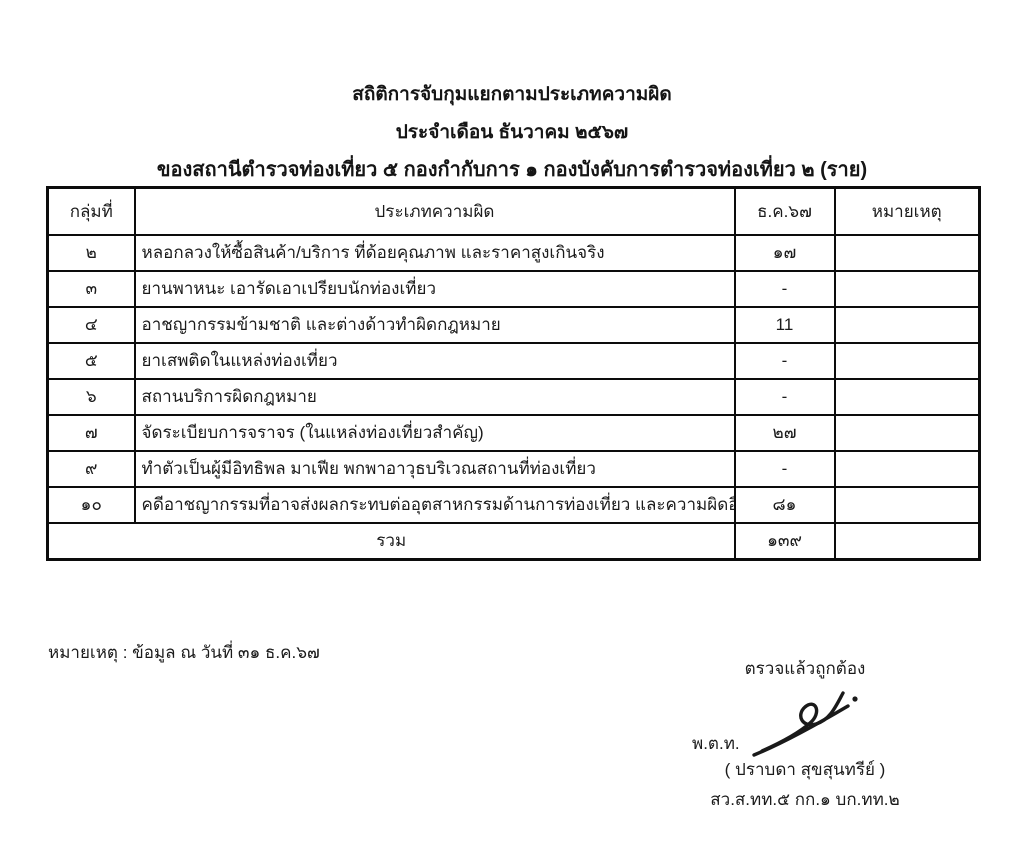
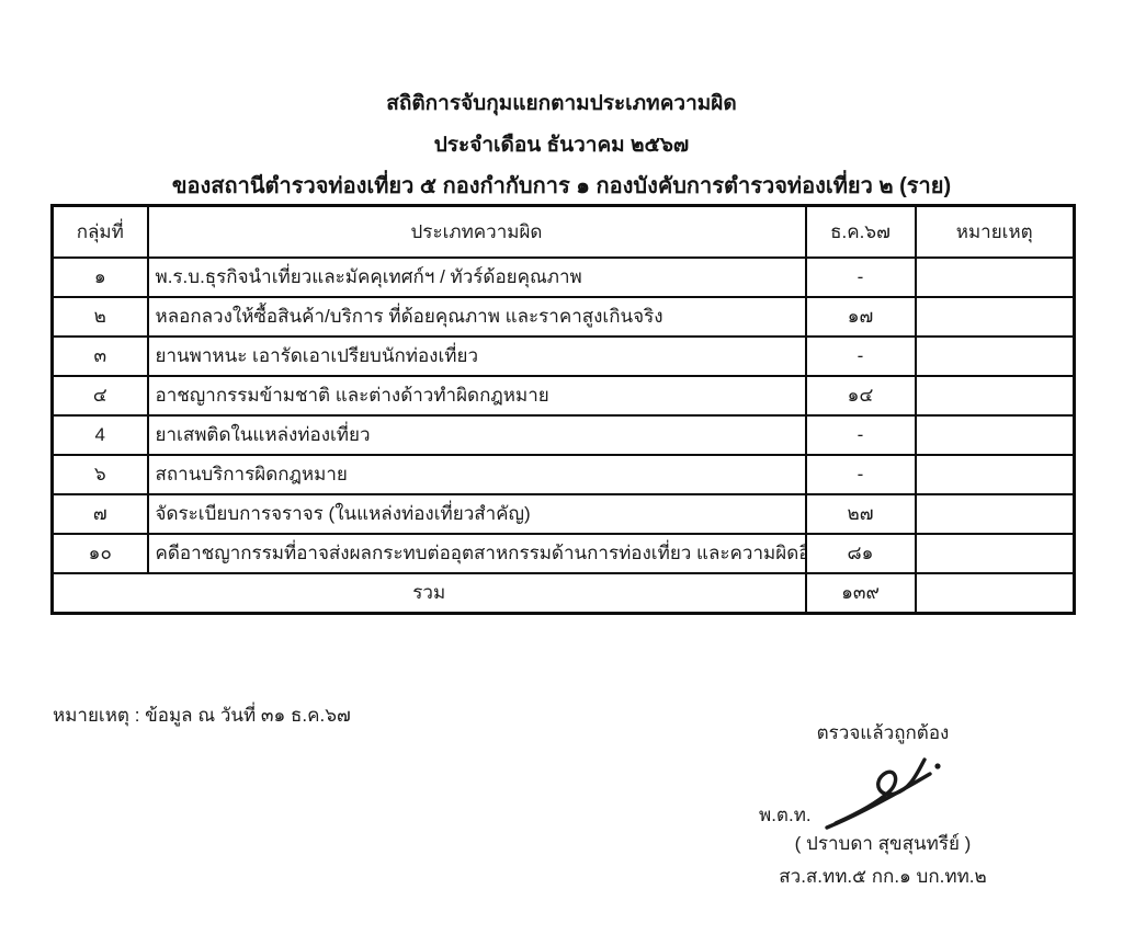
  สถิติการจับกุมแยกตามประเภทความผิด
  ประจำเดือน ธันวาคม ๒๕๖๗
  ของสถานีตำรวจท่องเที่ยว ๕ กองกำกับการ ๑ กองบังคับการตำรวจท่องเที่ยว ๒ (ราย)
  กลุ่มที่	ประเภทความผิด	ธ.ค.๖๗	หมายเหตุ
+ ๑	พ.ร.บ.ธุรกิจนำเที่ยวและมัคคุเทศก์ฯ / ทัวร์ด้อยคุณภาพ	-
  ๒	หลอกลวงให้ซื้อสินค้า/บริการ ที่ด้อยคุณภาพ และราคาสูงเกินจริง	๑๗
  ๓	ยานพาหนะ เอารัดเอาเปรียบนักท่องเที่ยว	-
- ๔	อาชญากรรมข้ามชาติ และต่างด้าวทำผิดกฎหมาย	11
+ ๔	อาชญากรรมข้ามชาติ และต่างด้าวทำผิดกฎหมาย	๑๔
- ๕	ยาเสพติดในแหล่งท่องเที่ยว	-
+ 4	ยาเสพติดในแหล่งท่องเที่ยว	-
  ๖	สถานบริการผิดกฎหมาย	-
  ๗	จัดระเบียบการจราจร (ในแหล่งท่องเที่ยวสำคัญ)	๒๗
- ๙	ทำตัวเป็นผู้มีอิทธิพล มาเฟีย พกพาอาวุธบริเวณสถานที่ท่องเที่ยว	-
  ๑๐	คดีอาชญากรรมที่อาจส่งผลกระทบต่ออุตสาหกรรมด้านการท่องเที่ยว และความผิดอื่	๘๑
  รวม	๑๓๙
  หมายเหตุ : ข้อมูล ณ วันที่ ๓๑ ธ.ค.๖๗
  ตรวจแล้วถูกต้อง
  พ.ต.ท.
  ( ปราบดา สุขสุนทรีย์ )
  สว.ส.ทท.๕ กก.๑ บก.ทท.๒
